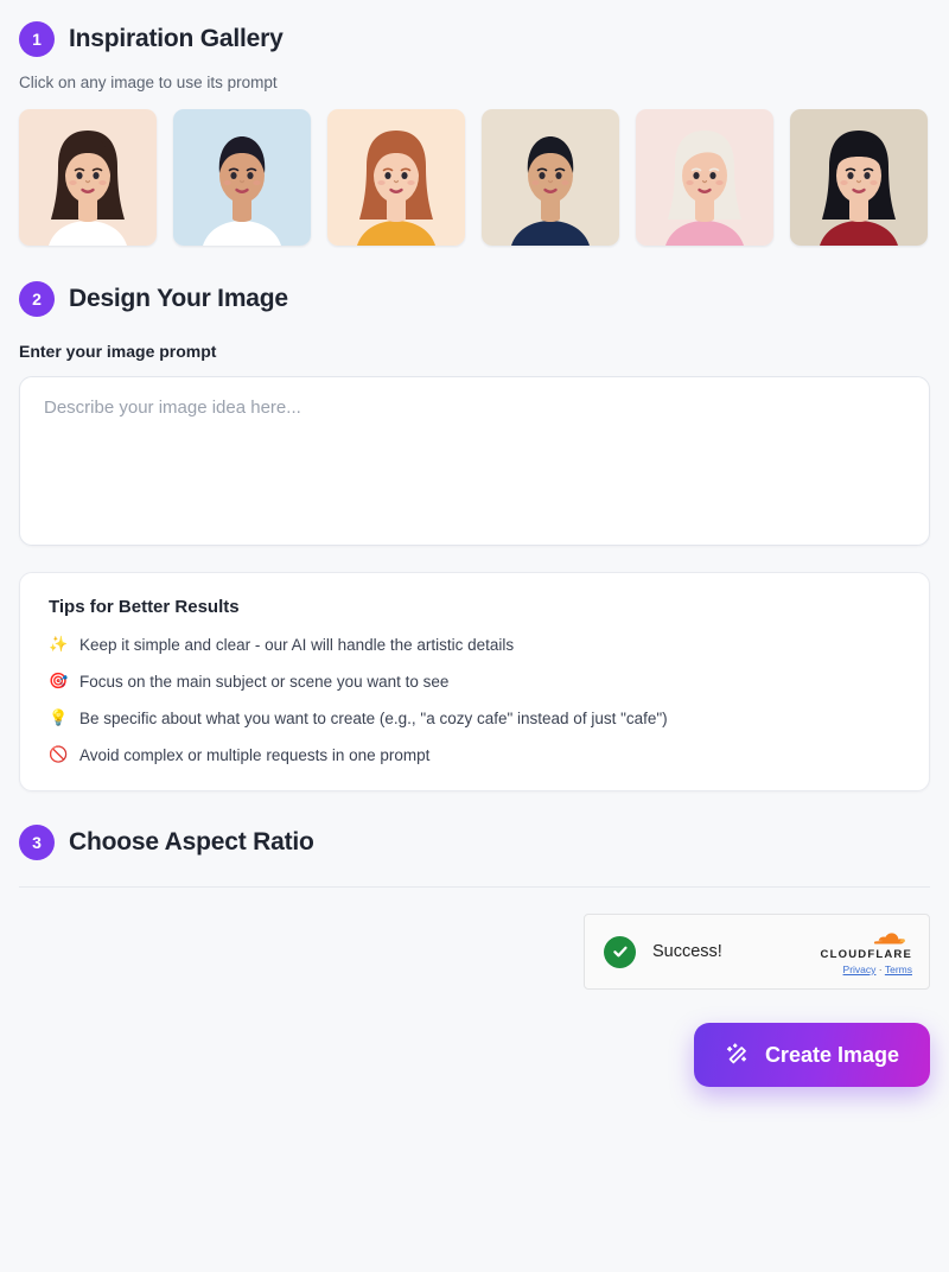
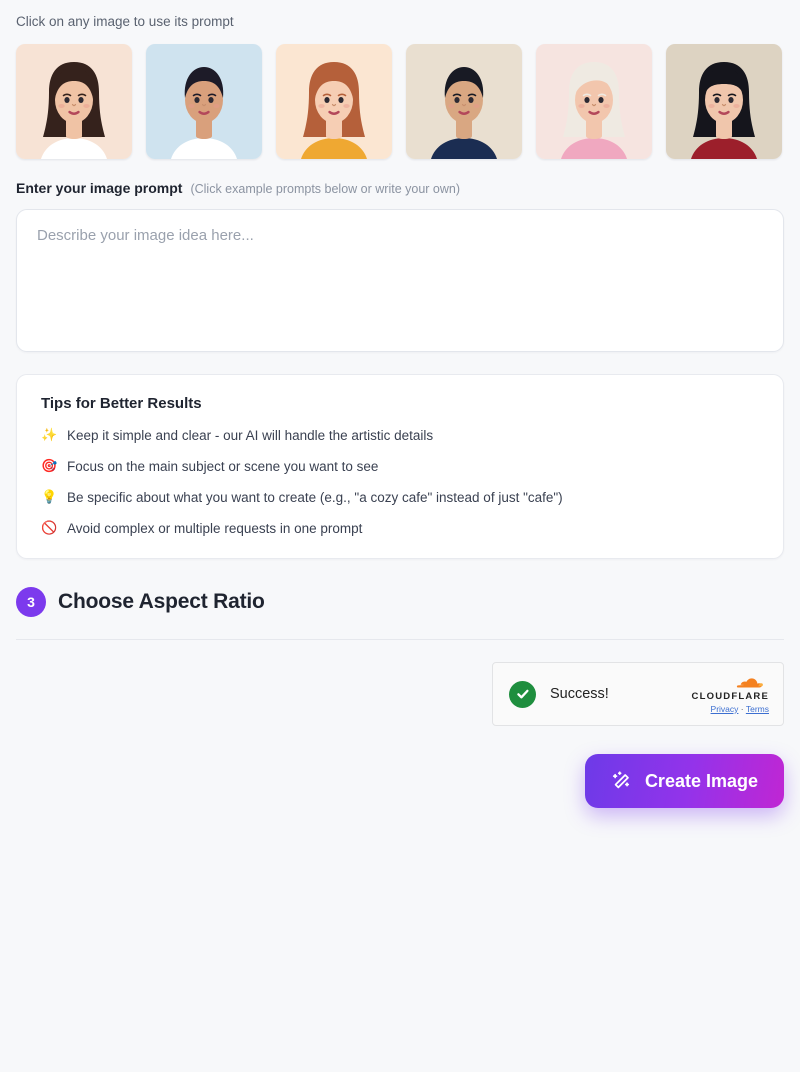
- 1
- Inspiration Gallery
  Click on any image to use its prompt
- 2
- Design Your Image
  Enter your image prompt
+ (Click example prompts below or write your own)
  Describe your image idea here...
  Tips for Better Results
  ✨
  Keep it simple and clear - our AI will handle the artistic details
  🎯
  Focus on the main subject or scene you want to see
  💡
  Be specific about what you want to create (e.g., "a cozy cafe" instead of just "cafe")
  🚫
  Avoid complex or multiple requests in one prompt
  3
  Choose Aspect Ratio
  Success!
  CLOUDFLARE
  Privacy · Terms
  Create Image
